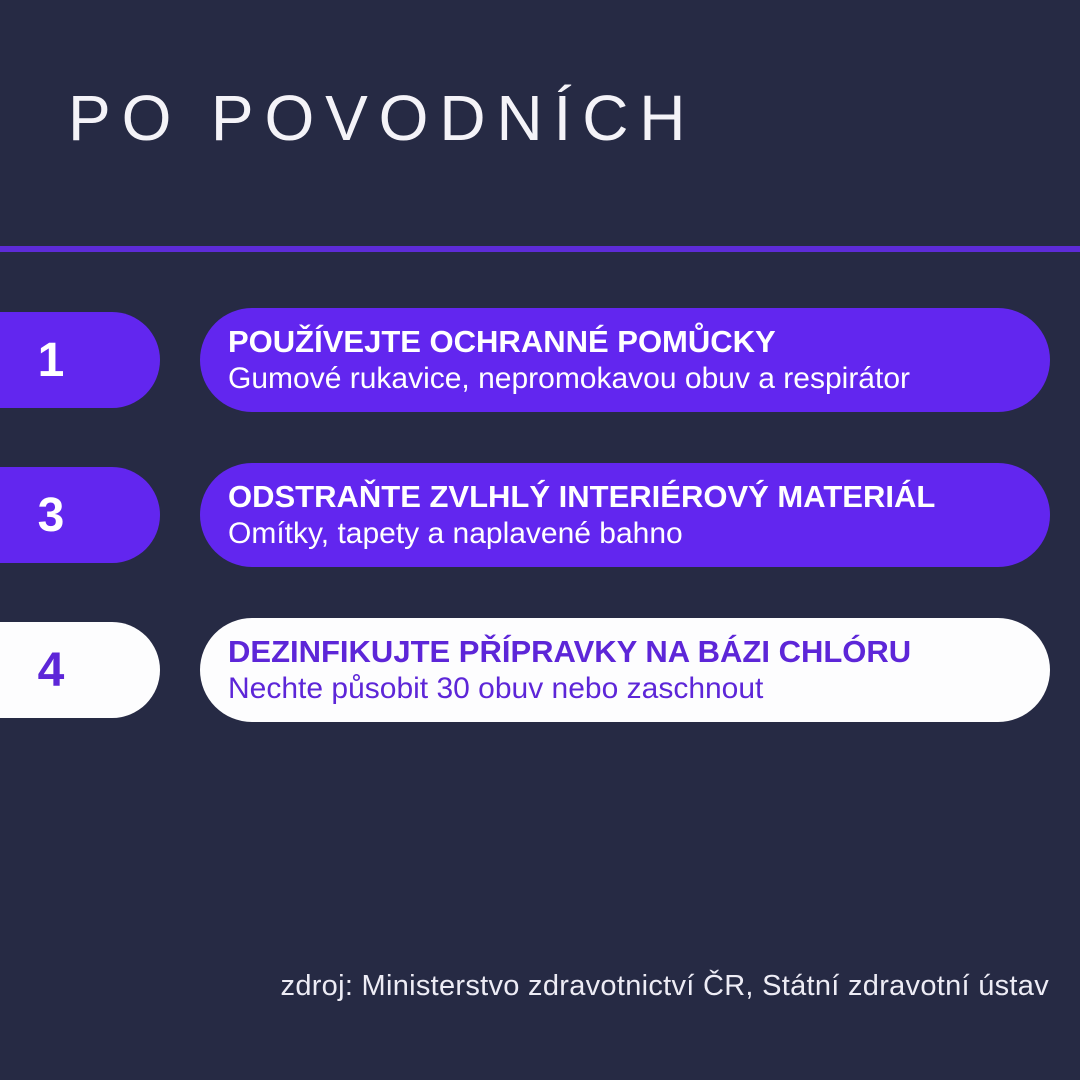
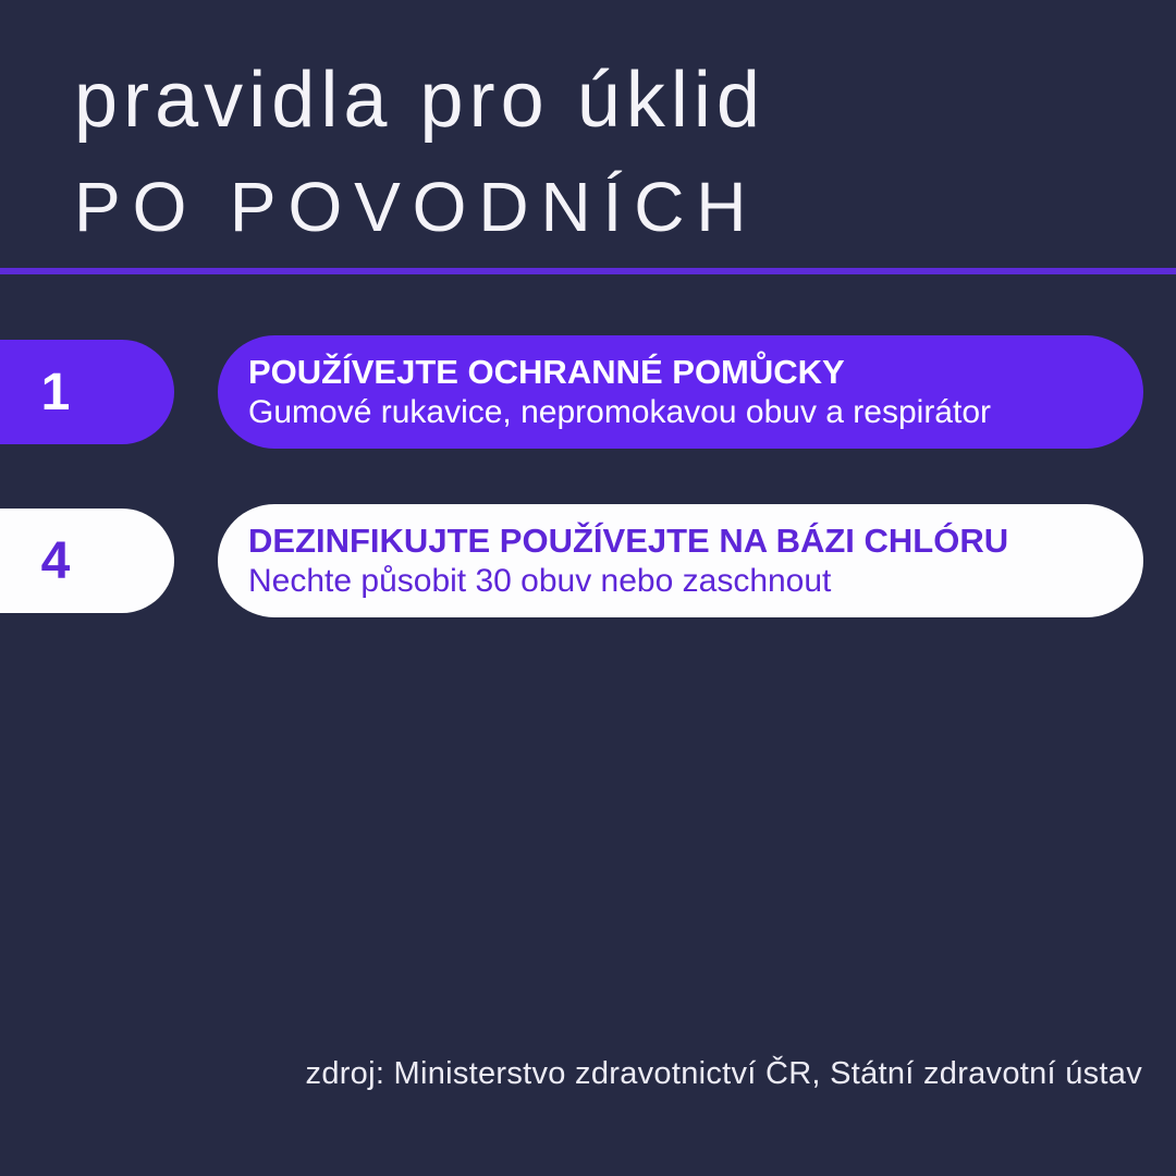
+ pravidla pro úklid
  PO POVODNÍCH
  1
  POUŽÍVEJTE OCHRANNÉ POMŮCKY
  Gumové rukavice, nepromokavou obuv a respirátor
- 3
- ODSTRAŇTE ZVLHLÝ INTERIÉROVÝ MATERIÁL
- Omítky, tapety a naplavené bahno
  4
- DEZINFIKUJTE PŘÍPRAVKY NA BÁZI CHLÓRU
+ DEZINFIKUJTE POUŽÍVEJTE NA BÁZI CHLÓRU
  Nechte působit 30 obuv nebo zaschnout
  zdroj: Ministerstvo zdravotnictví ČR, Státní zdravotní ústav
